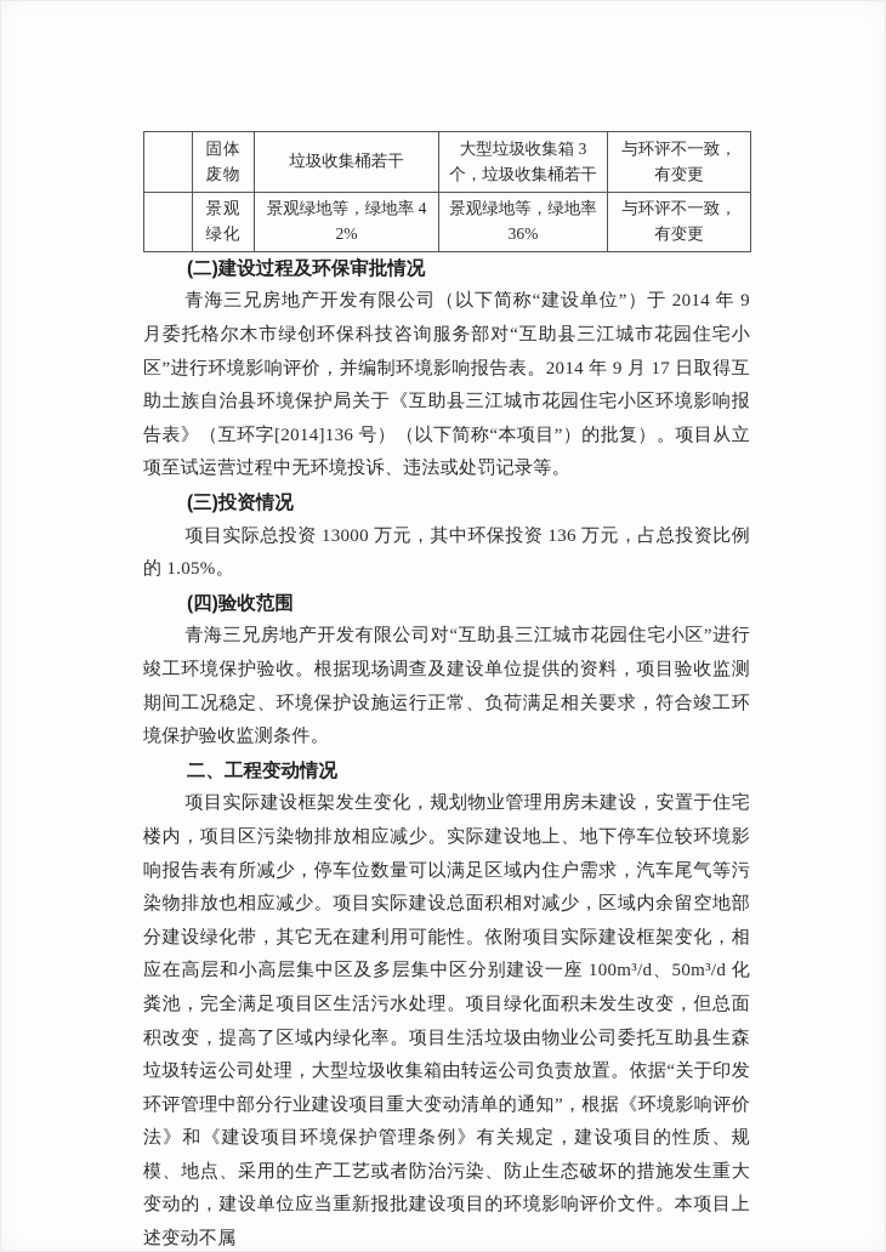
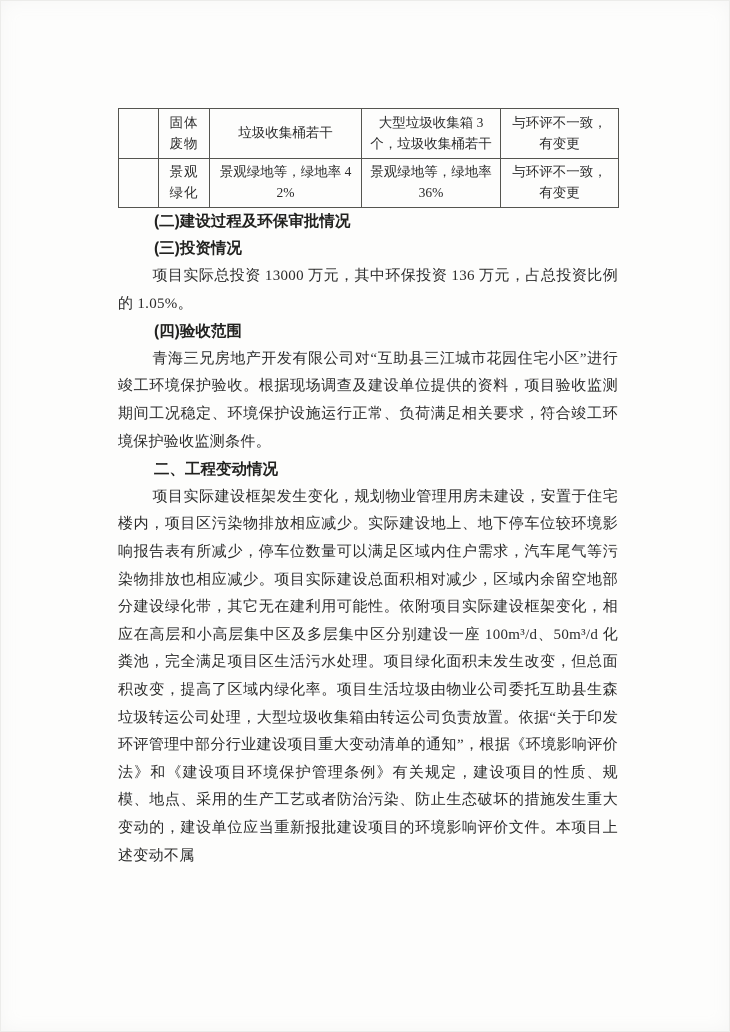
  	固体废物	垃圾收集桶若干	大型垃圾收集箱 3 个，垃圾收集桶若干	与环评不一致，有变更
  	景观绿化	景观绿地等，绿地率 42%	景观绿地等，绿地率 36%	与环评不一致，有变更
  (二)建设过程及环保审批情况
- 青海三兄房地产开发有限公司（以下简称“建设单位”）于 2014 年 9 月委托格尔木市绿创环保科技咨询服务部对“互助县三江城市花园住宅小区”进行环境影响评价，并编制环境影响报告表。2014 年 9 月 17 日取得互助土族自治县环境保护局关于《互助县三江城市花园住宅小区环境影响报告表》（互环字[2014]136 号）（以下简称“本项目”）的批复）。项目从立项至试运营过程中无环境投诉、违法或处罚记录等。
  (三)投资情况
  项目实际总投资 13000 万元，其中环保投资 136 万元，占总投资比例的 1.05%。
  (四)验收范围
  青海三兄房地产开发有限公司对“互助县三江城市花园住宅小区”进行竣工环境保护验收。根据现场调查及建设单位提供的资料，项目验收监测期间工况稳定、环境保护设施运行正常、负荷满足相关要求，符合竣工环境保护验收监测条件。
  二、工程变动情况
  项目实际建设框架发生变化，规划物业管理用房未建设，安置于住宅楼内，项目区污染物排放相应减少。实际建设地上、地下停车位较环境影响报告表有所减少，停车位数量可以满足区域内住户需求，汽车尾气等污染物排放也相应减少。项目实际建设总面积相对减少，区域内余留空地部分建设绿化带，其它无在建利用可能性。依附项目实际建设框架变化，相应在高层和小高层集中区及多层集中区分别建设一座 100m³/d、50m³/d 化粪池，完全满足项目区生活污水处理。项目绿化面积未发生改变，但总面积改变，提高了区域内绿化率。项目生活垃圾由物业公司委托互助县生森垃圾转运公司处理，大型垃圾收集箱由转运公司负责放置。依据“关于印发环评管理中部分行业建设项目重大变动清单的通知”，根据《环境影响评价法》和《建设项目环境保护管理条例》有关规定，建设项目的性质、规模、地点、采用的生产工艺或者防治污染、防止生态破坏的措施发生重大变动的，建设单位应当重新报批建设项目的环境影响评价文件。本项目上述变动不属
